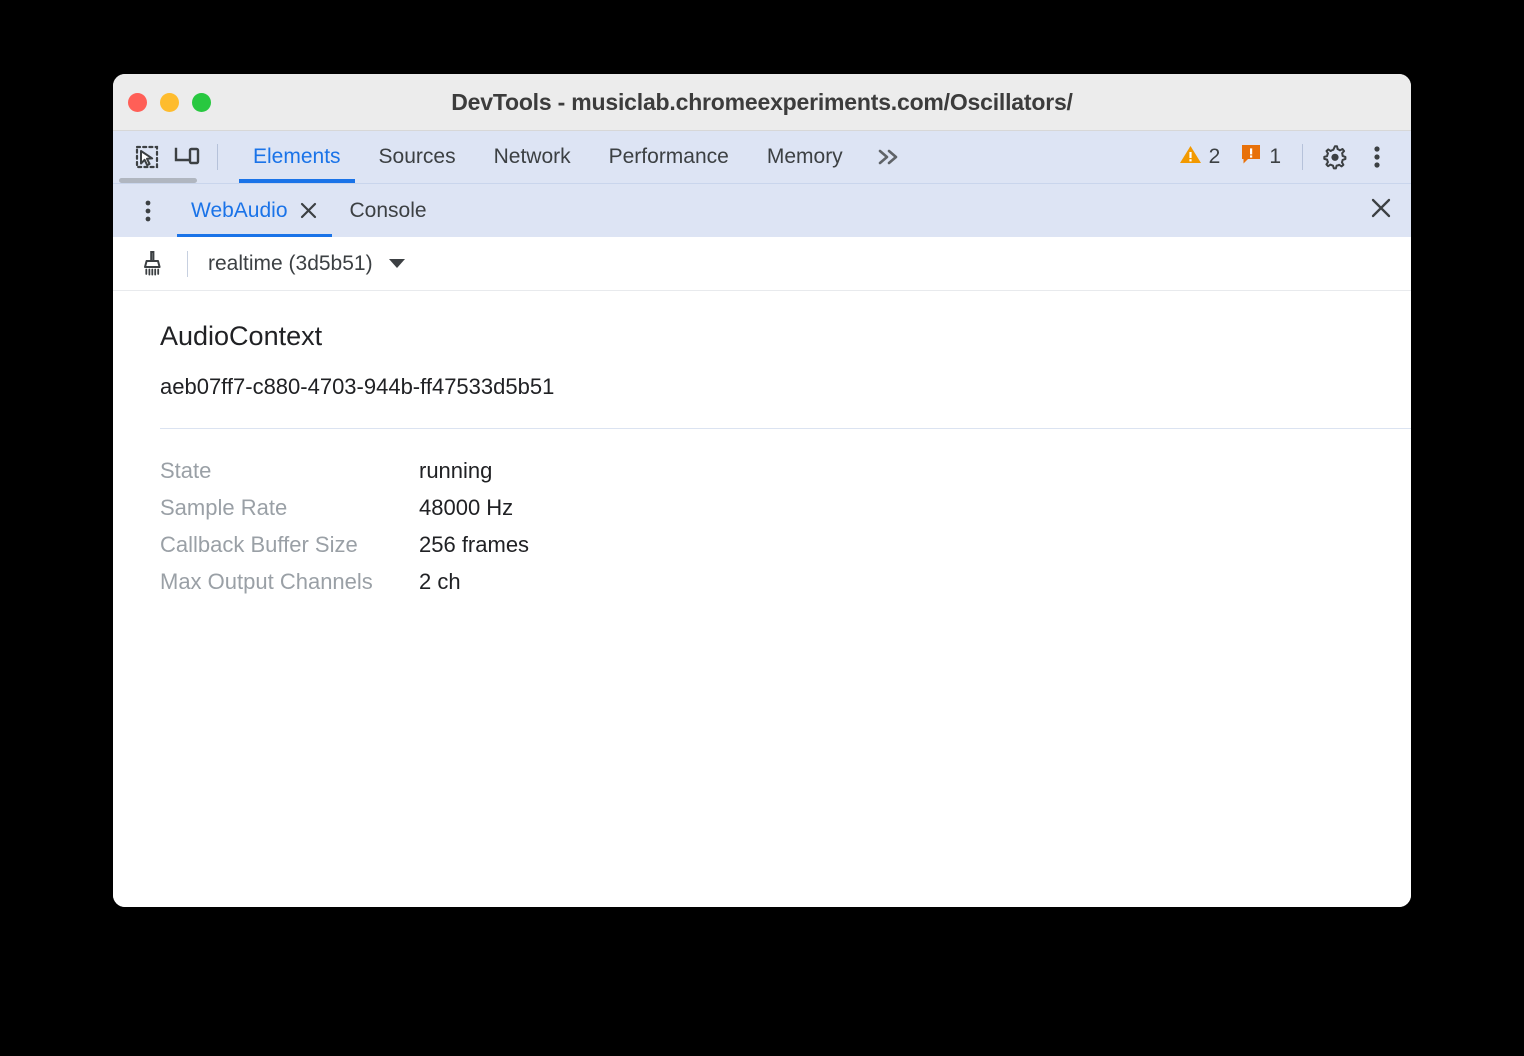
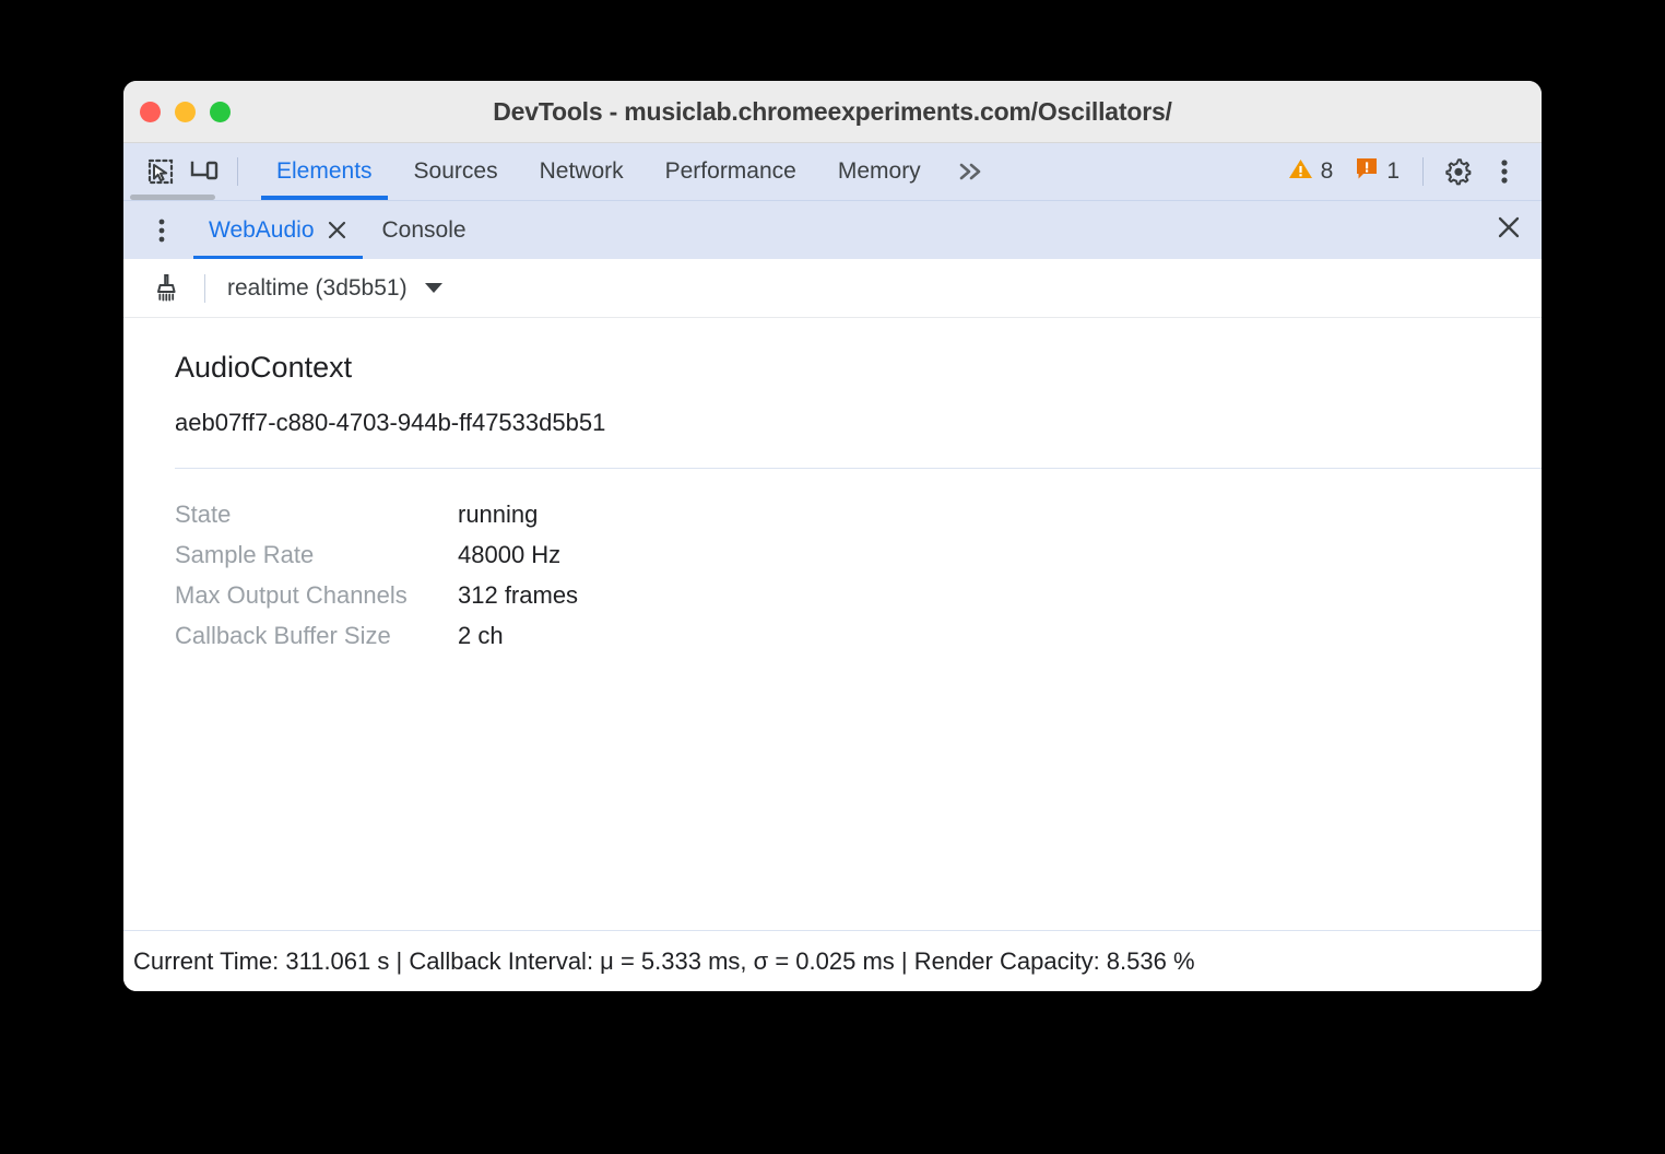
  DevTools - musiclab.chromeexperiments.com/Oscillators/
  Elements
  Sources
  Network
  Performance
  Memory
- 2
+ 8
  1
  WebAudio
  Console
  realtime (3d5b51)
  AudioContext
  aeb07ff7-c880-4703-944b-ff47533d5b51
  State
  running
  Sample Rate
  48000 Hz
- Callback Buffer Size
+ Max Output Channels
- 256 frames
+ 312 frames
- Max Output Channels
+ Callback Buffer Size
  2 ch
+ Current Time: 311.061 s | Callback Interval: μ = 5.333 ms, σ = 0.025 ms | Render Capacity: 8.536 %
